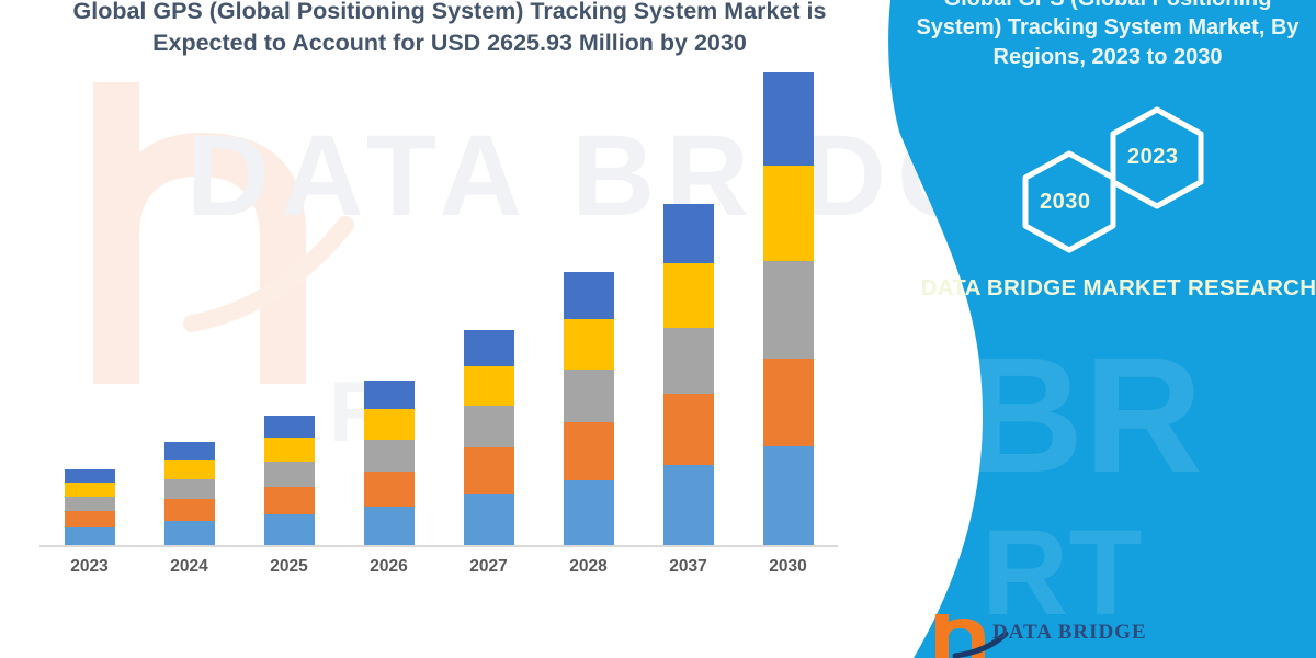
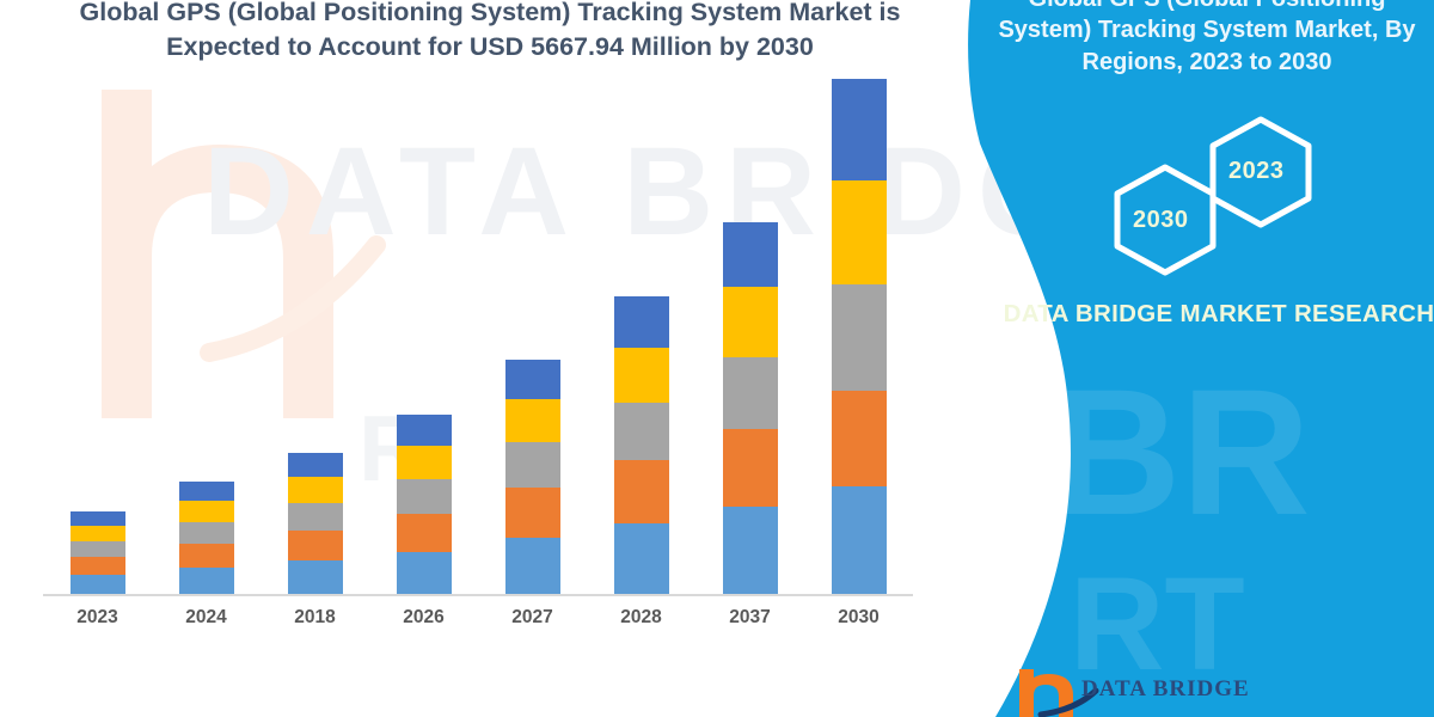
  DATA BRD
- Global GPS (Global Positioning System) Tracking System Market is Expected to Account for USD 2625.93 Million by 2030
+ Global GPS (Global Positioning System) Tracking System Market is Expected to Account for USD 5667.94 Million by 2030
  2023
  2024
- 2025
+ 2018
  2026
  2027
  2028
  2037
  2030
  BR
  RT
  2023
  2030
  DATA BRIDGE MARKET RESEARCH
  DATA BRIDGE
